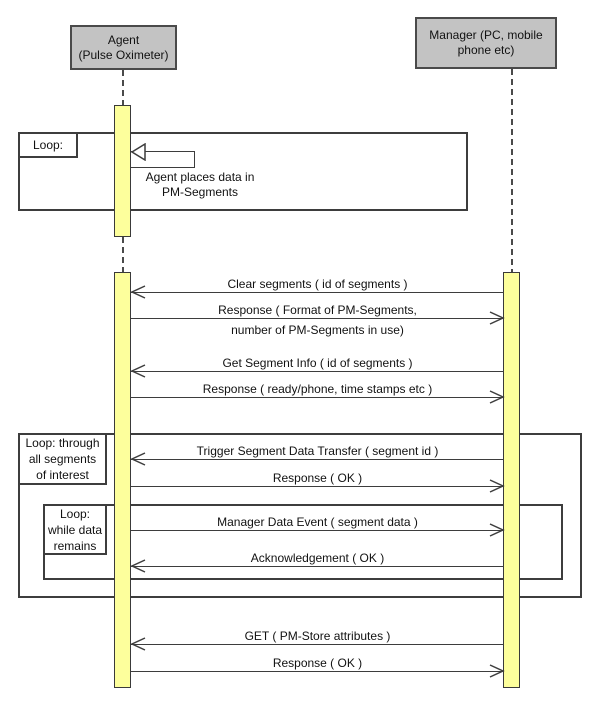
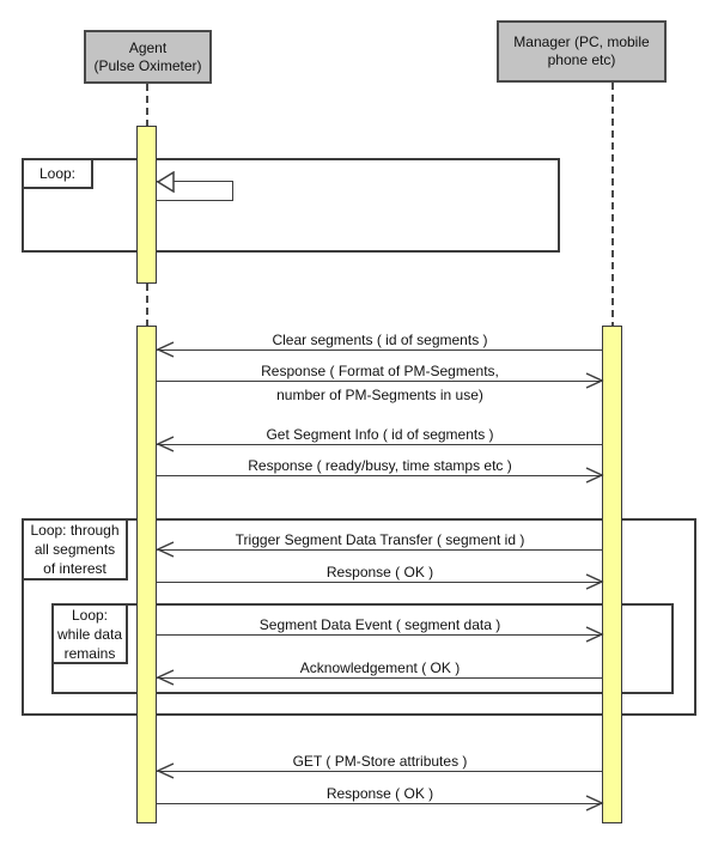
  Loop:
  Loop: through
  all segments
  of interest
  Loop:
  while data
  remains
- Agent places data in
- PM-Segments
  Clear segments ( id of segments )
  Response ( Format of PM-Segments,
  number of PM-Segments in use)
  Get Segment Info ( id of segments )
- Response ( ready/phone, time stamps etc )
+ Response ( ready/busy, time stamps etc )
  Trigger Segment Data Transfer ( segment id )
  Response ( OK )
- Manager Data Event ( segment data )
+ Segment Data Event ( segment data )
  Acknowledgement ( OK )
  GET ( PM-Store attributes )
  Response ( OK )
  Agent
  (Pulse Oximeter)
  Manager (PC, mobile
  phone etc)
